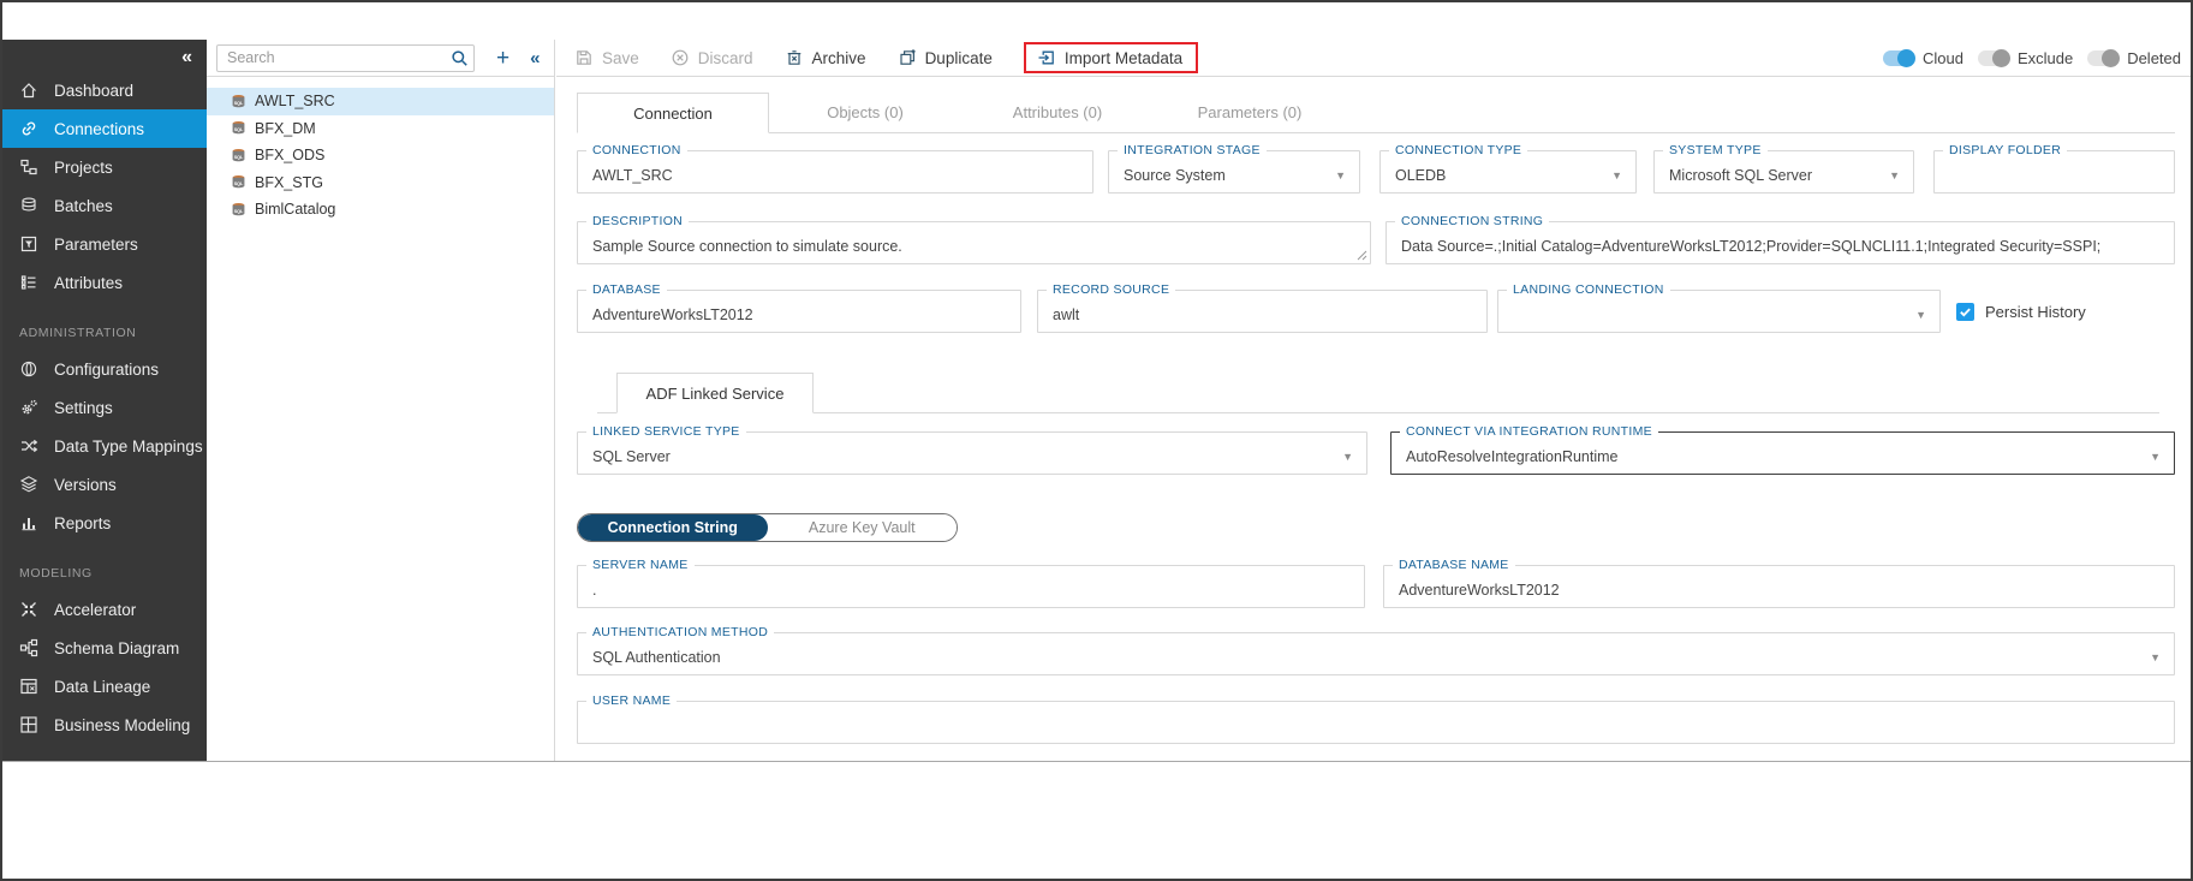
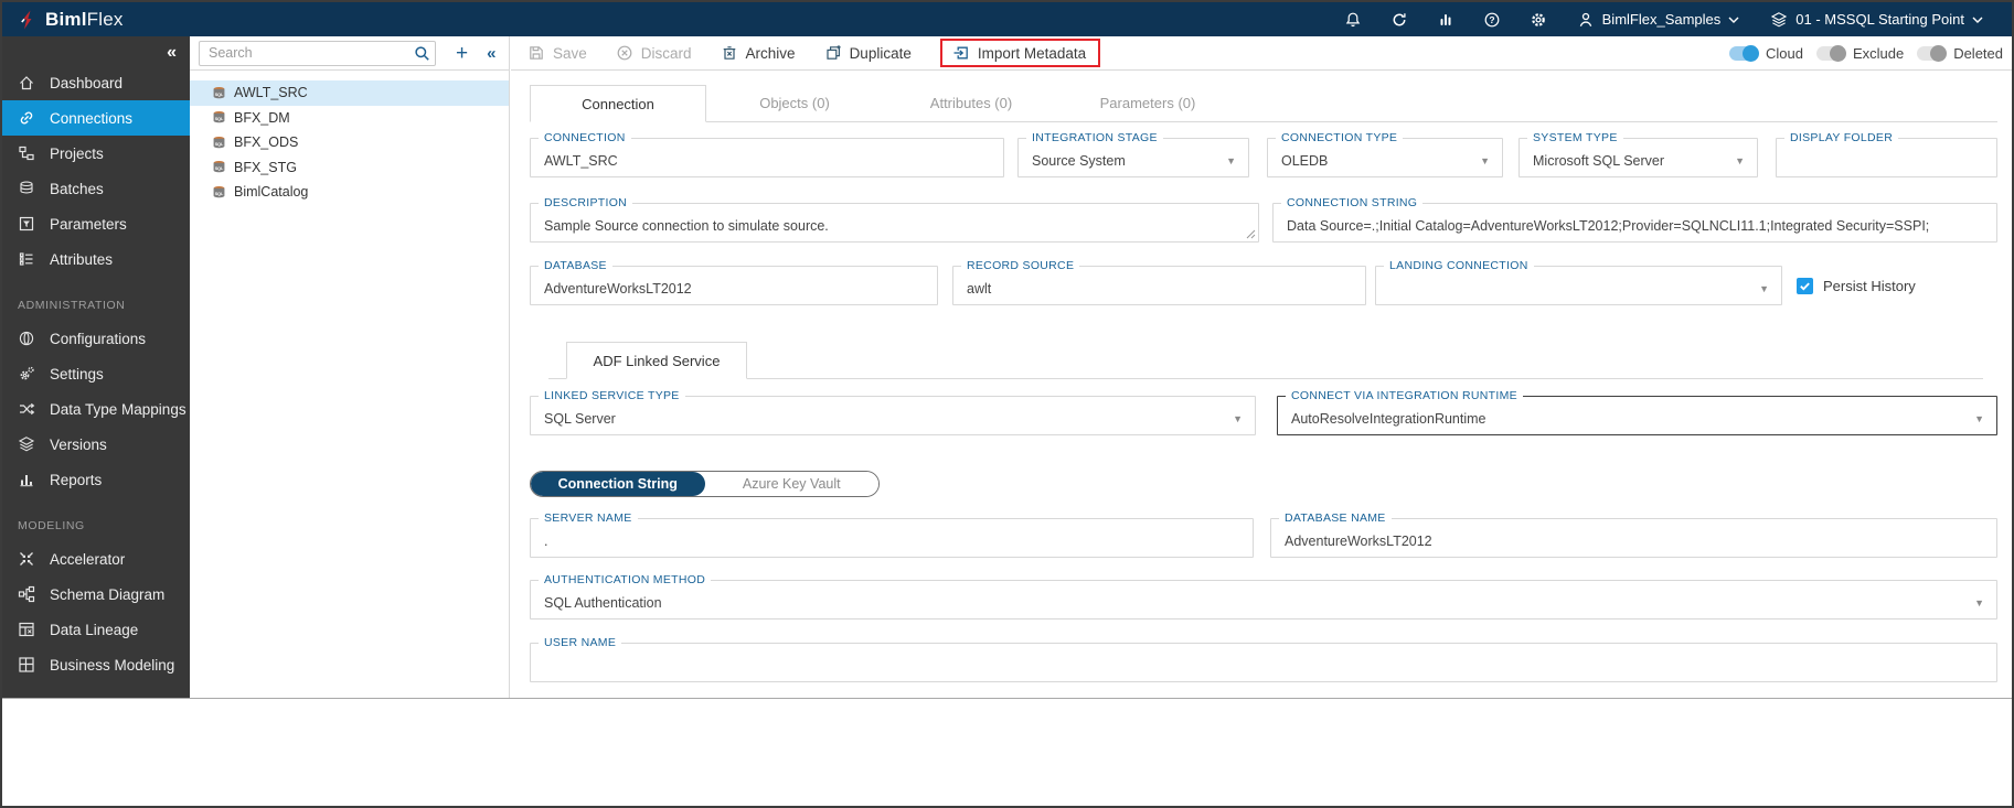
+ BimlFlex
+ ?
+ BimlFlex_Samples
+ 01 - MSSQL Starting Point
  «
  Dashboard
  Connections
  Projects
  Batches
  Parameters
  Attributes
  ADMINISTRATION
  Configurations
  Settings
  Data Type Mappings
  Versions
  Reports
  MODELING
  Accelerator
  Schema Diagram
  Data Lineage
  Business Modeling
  Search
  +
  «
  AWLT_SRC
  BFX_DM
  BFX_ODS
  BFX_STG
  BimlCatalog
  Save
  Discard
  Archive
  Duplicate
  Import Metadata
  Cloud
  Exclude
  Deleted
  Connection
  Objects (0)
  Attributes (0)
  Parameters (0)
  CONNECTION
  AWLT_SRC
  INTEGRATION STAGE
  Source System
  ▼
  CONNECTION TYPE
  OLEDB
  ▼
  SYSTEM TYPE
  Microsoft SQL Server
  ▼
  DISPLAY FOLDER
  DESCRIPTION
  Sample Source connection to simulate source.
  CONNECTION STRING
  Data Source=.;Initial Catalog=AdventureWorksLT2012;Provider=SQLNCLI11.1;Integrated Security=SSPI;
  DATABASE
  AdventureWorksLT2012
  RECORD SOURCE
  awlt
  LANDING CONNECTION
  ▼
  Persist History
  ADF Linked Service
  LINKED SERVICE TYPE
  SQL Server
  ▼
  CONNECT VIA INTEGRATION RUNTIME
  AutoResolveIntegrationRuntime
  ▼
  Connection String
  Azure Key Vault
  SERVER NAME
  .
  DATABASE NAME
  AdventureWorksLT2012
  AUTHENTICATION METHOD
  SQL Authentication
  ▼
  USER NAME
